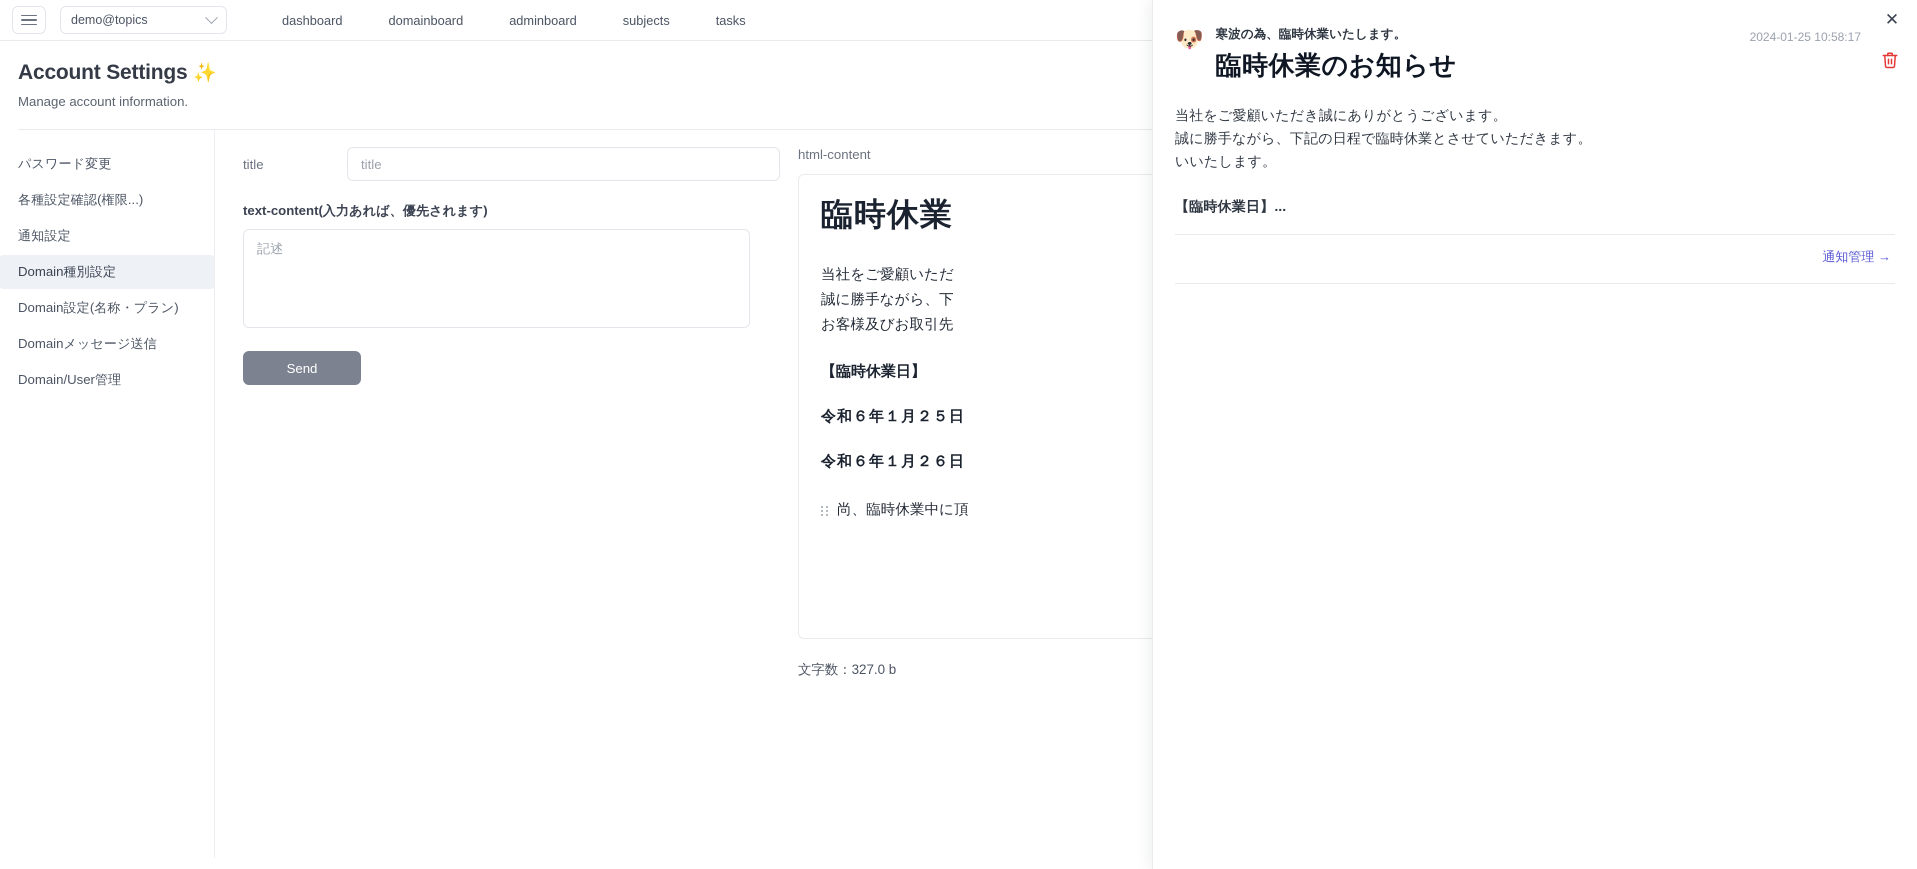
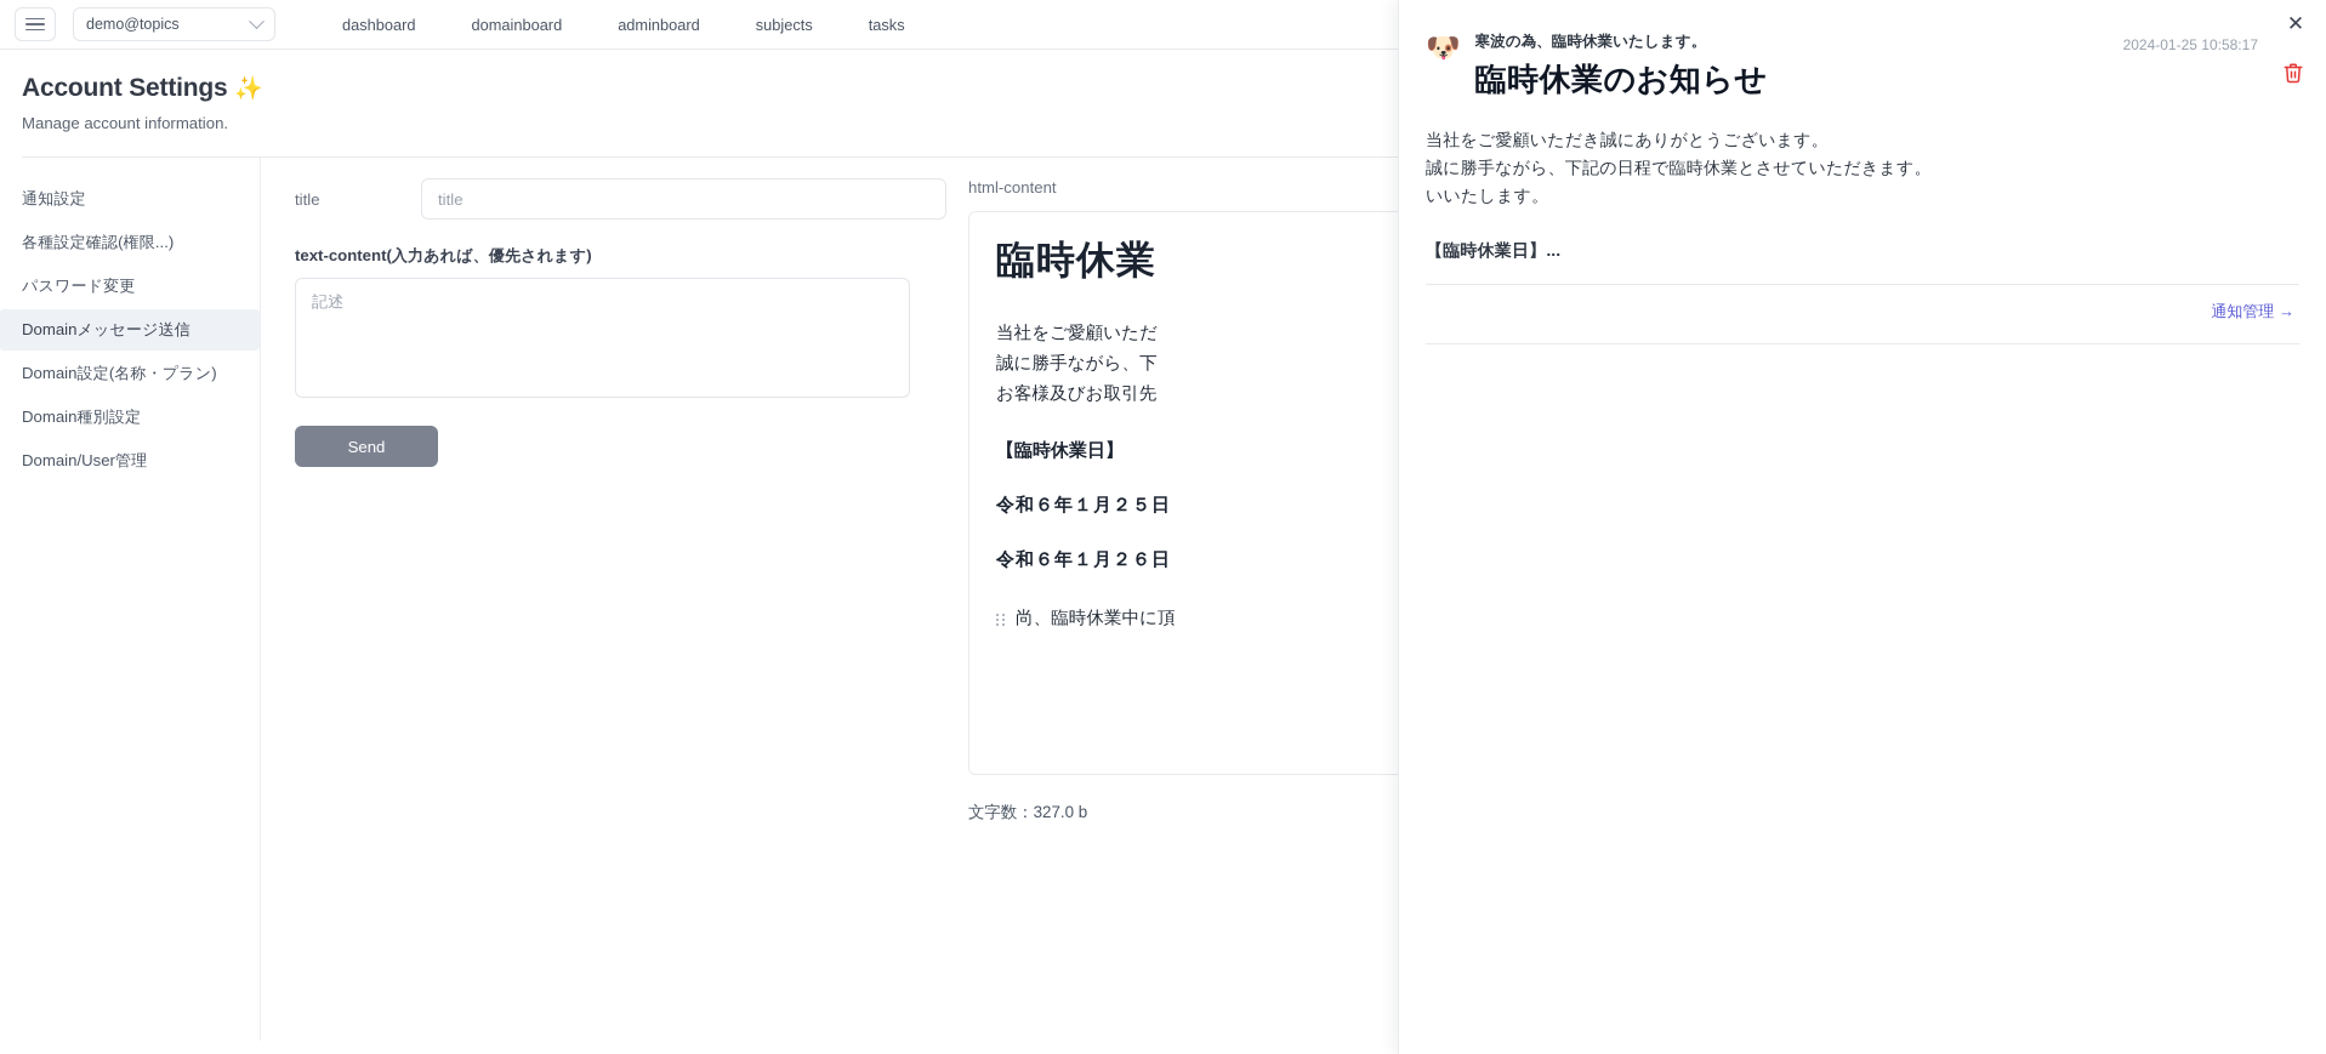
  demo@topics
  dashboard
  domainboard
  adminboard
  subjects
  tasks
  Account Settings ✨
  Manage account information.
- パスワード変更
+ 通知設定
  各種設定確認(権限...)
- 通知設定
+ パスワード変更
- Domain種別設定
+ Domainメッセージ送信
  Domain設定(名称・プラン)
- Domainメッセージ送信
+ Domain種別設定
  Domain/User管理
  title
  title
  text-content(入力あれば、優先されます)
  記述
  Send
  html-content
  臨時休業
  当社をご愛顧いただ
  誠に勝手ながら、下
  お客様及びお取引先
  【臨時休業日】
  令和６年１月２５日
  令和６年１月２６日
  尚、臨時休業中に頂
  文字数：327.0 b
  ✕
  🐶
  寒波の為、臨時休業いたします。
  臨時休業のお知らせ
  2024-01-25 10:58:17
  当社をご愛顧いただき誠にありがとうございます。
  誠に勝手ながら、下記の日程で臨時休業とさせていただきます。
  いいたします。
  【臨時休業日】...
  通知管理 →
